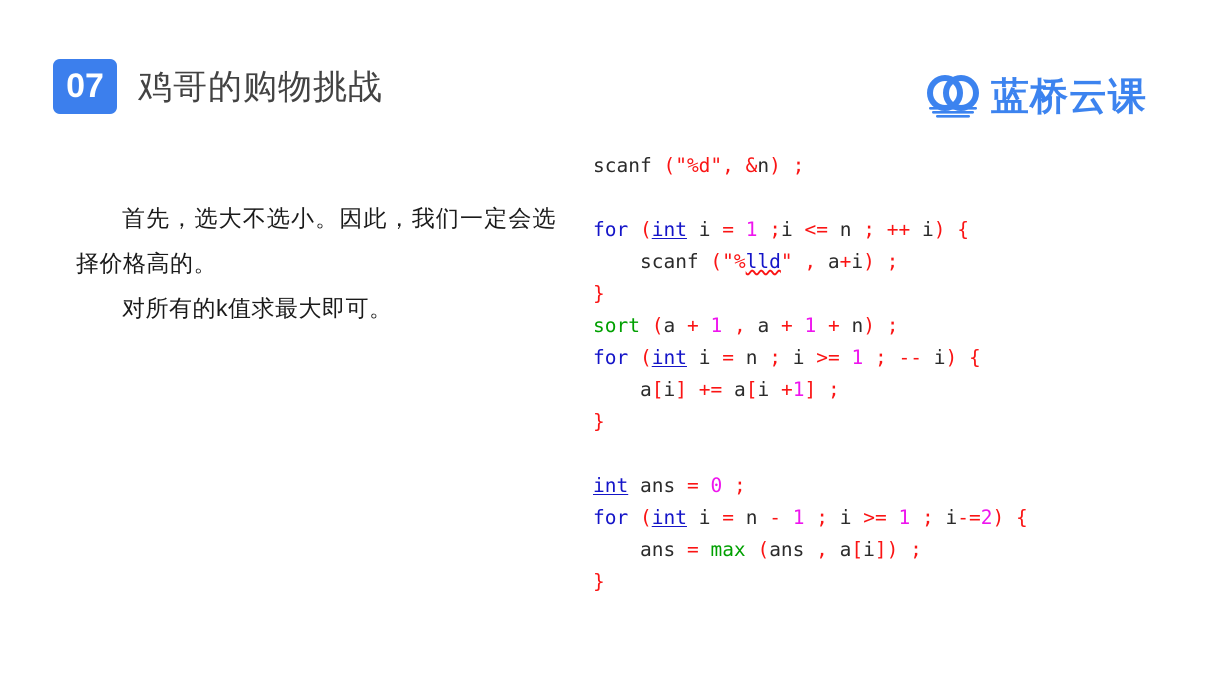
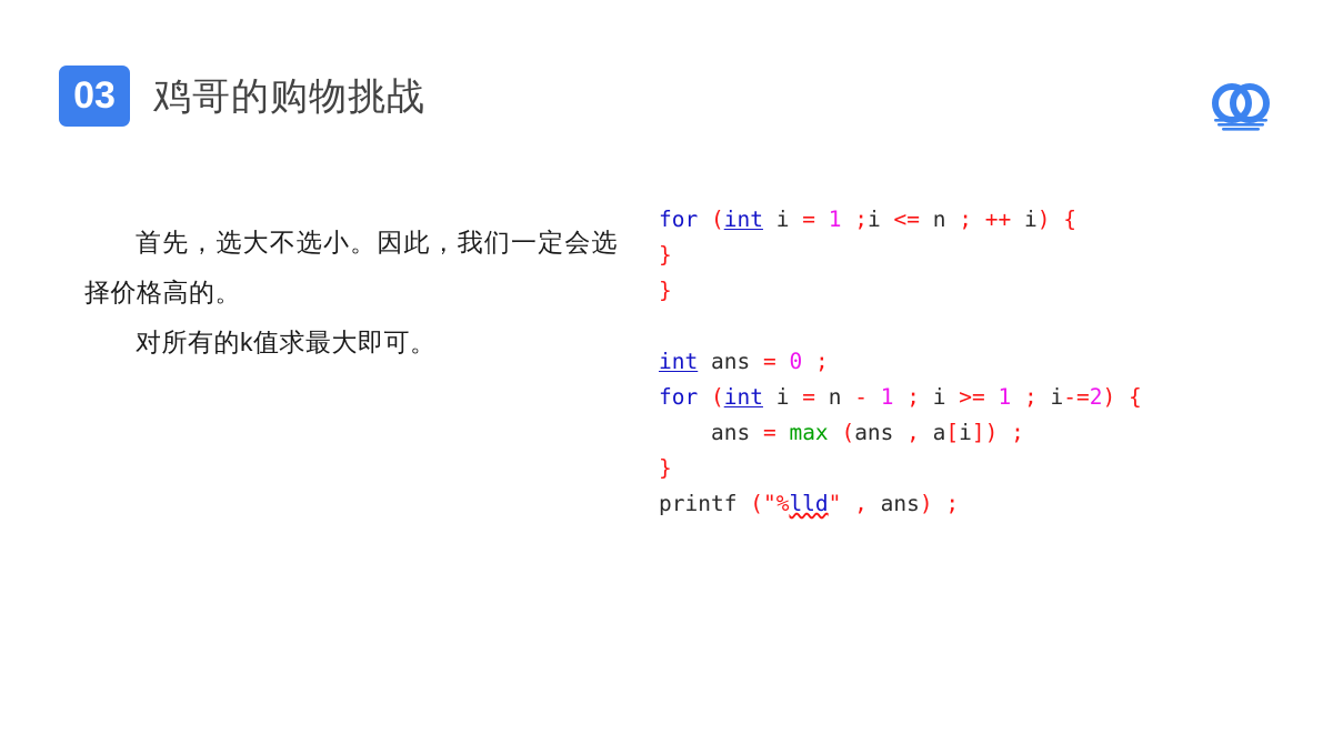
- 07
+ 03
  鸡哥的购物挑战
- 蓝桥云课
  首先，选大不选小。因此，我们一定会选择价格高的。
  对所有的k值求最大即可。
- scanf ("%d", &n) ;
  for (int i = 1 ;i <= n ; ++ i) {
- scanf ("%lld" , a+i) ;
  }
- sort (a + 1 , a + 1 + n) ;
- for (int i = n ; i >= 1 ; -- i) {
- a[i] += a[i +1] ;
  }
  int ans = 0 ;
  for (int i = n - 1 ; i >= 1 ; i-=2) {
  ans = max (ans , a[i]) ;
  }
+ printf ("%lld" , ans) ;
